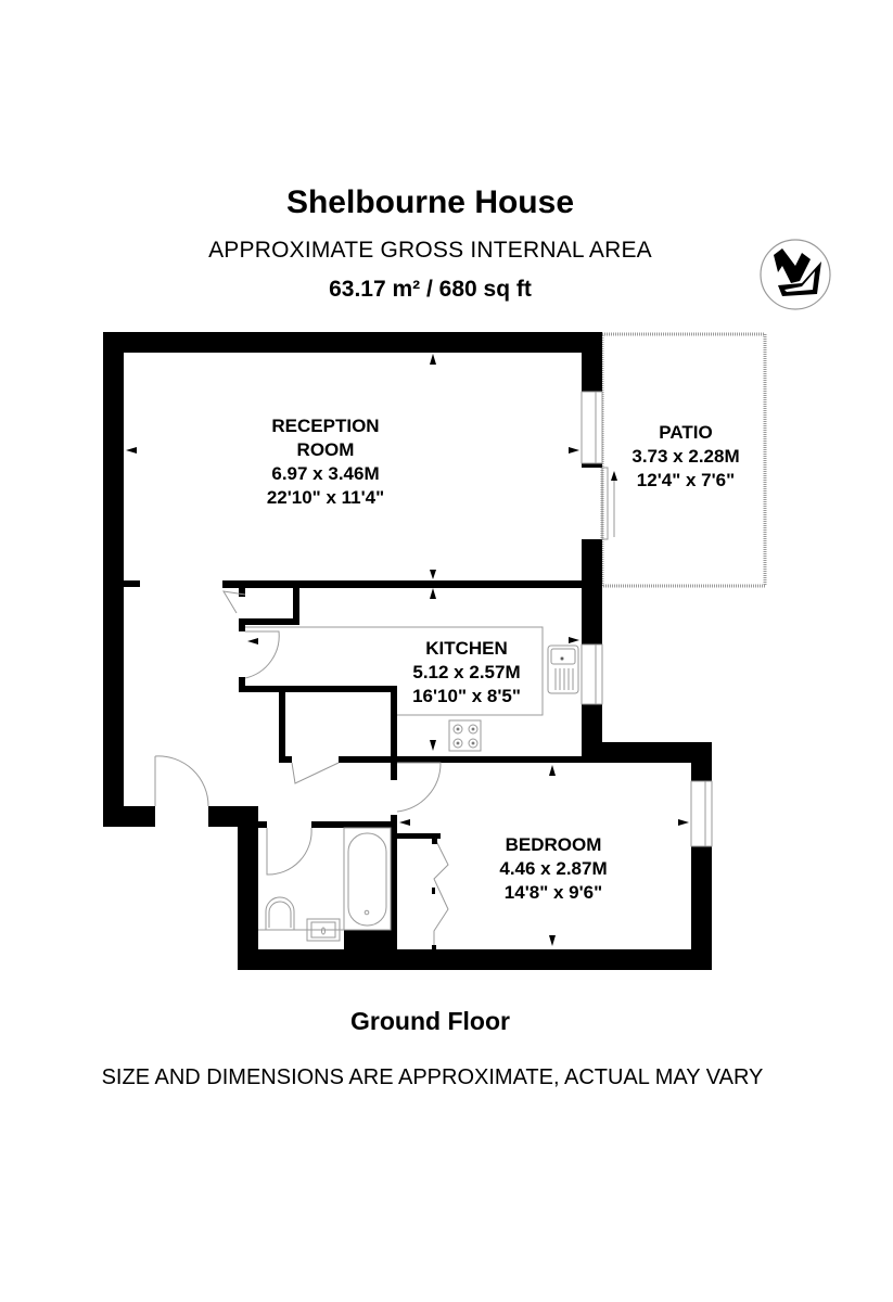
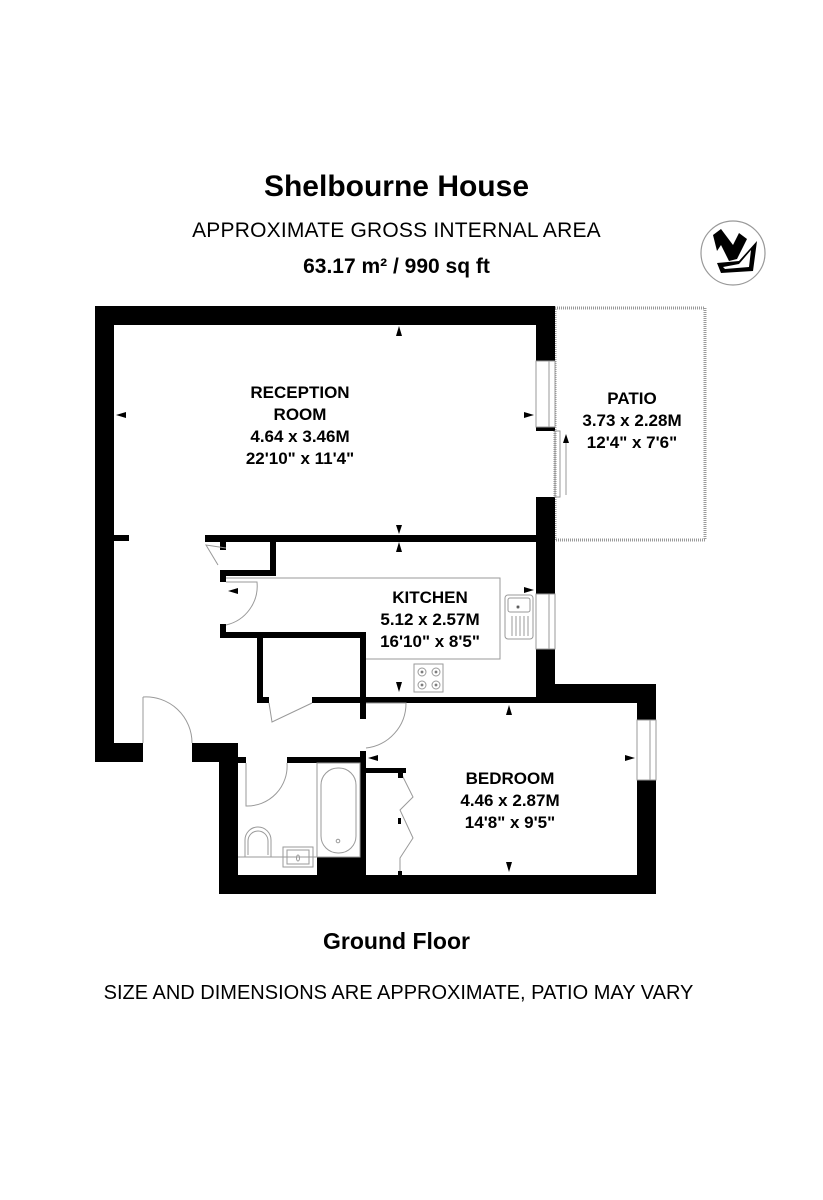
  Shelbourne House
  APPROXIMATE GROSS INTERNAL AREA
- 63.17 m² / 680 sq ft
+ 63.17 m² / 990 sq ft
  RECEPTION
  ROOM
- 6.97 x 3.46M
+ 4.64 x 3.46M
  22'10" x 11'4"
  PATIO
  3.73 x 2.28M
  12'4" x 7'6"
  KITCHEN
  5.12 x 2.57M
  16'10" x 8'5"
  BEDROOM
  4.46 x 2.87M
- 14'8" x 9'6"
+ 14'8" x 9'5"
  Ground Floor
- SIZE AND DIMENSIONS ARE APPROXIMATE, ACTUAL MAY VARY
+ SIZE AND DIMENSIONS ARE APPROXIMATE, PATIO MAY VARY
